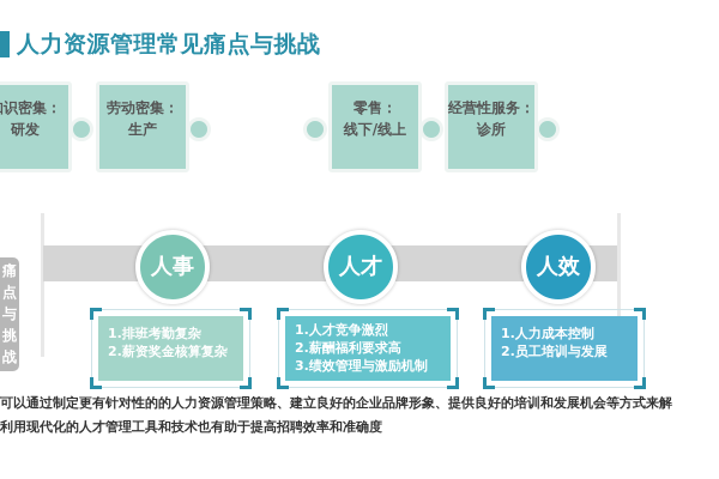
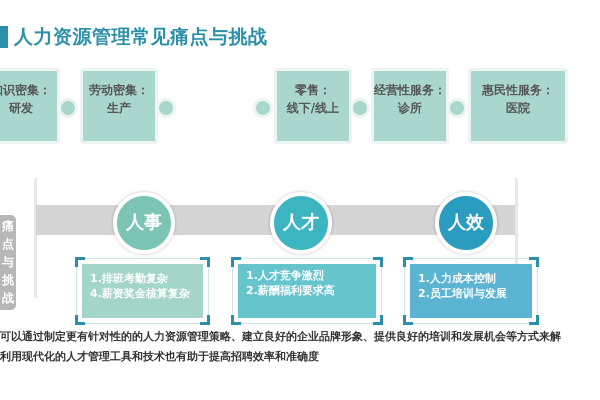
  人力资源管理常见痛点与挑战
  识密集：
  研发
  劳动密集：
  生产
  零售：
  线下/线上
  经营性服务：
  诊所
+ 惠民性服务：
+ 医院
  痛
  点
  与
  挑
  战
  人事
  人才
  人效
  1.排班考勤复杂
- 2.薪资奖金核算复杂
+ 4.薪资奖金核算复杂
  1.人才竞争激烈
  2.薪酬福利要求高
- 3.绩效管理与激励机制
  1.人力成本控制
  2.员工培训与发展
  可以通过制定更有针对性的的人力资源管理策略、建立良好的企业品牌形象、提供良好的培训和发展机会等方式来解
  利用现代化的人才管理工具和技术也有助于提高招聘效率和准确度
